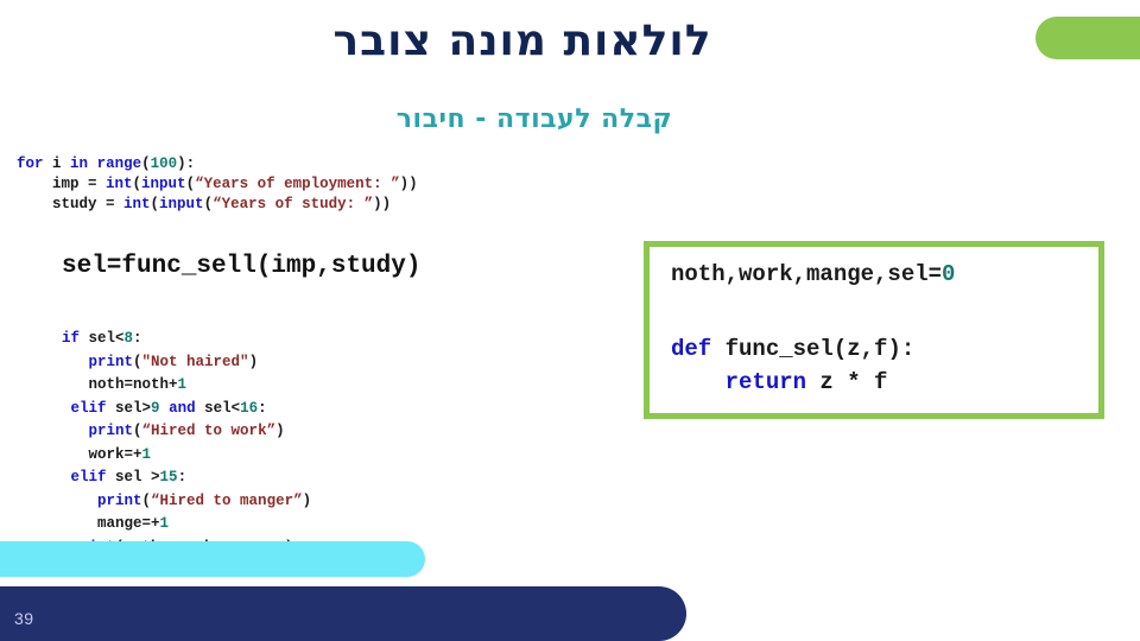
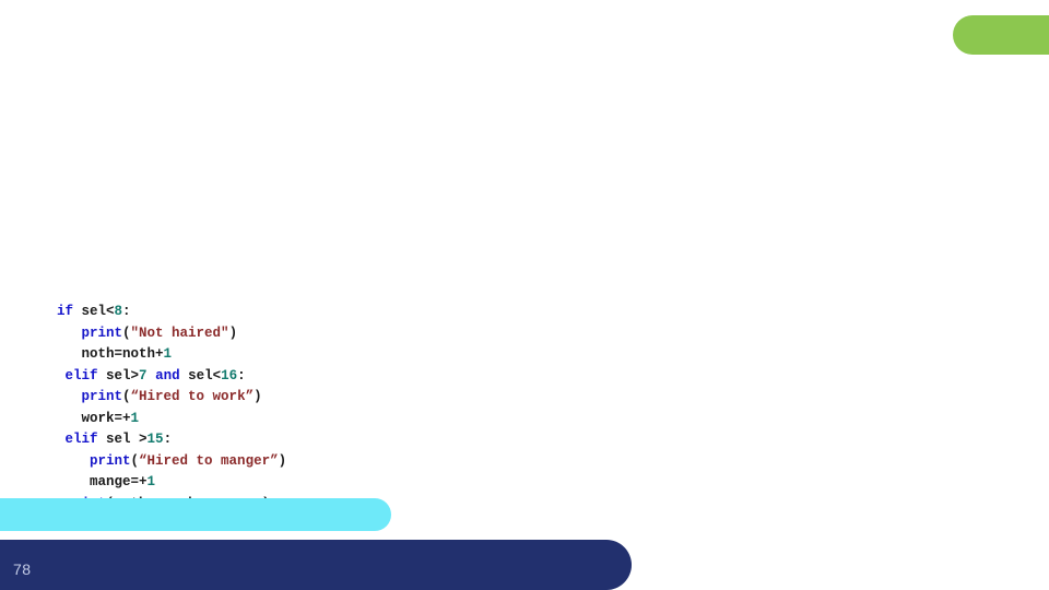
- לולאות מונה צובר
- קבלה לעבודה - חיבור
- for i in range(100): imp = int(input(“Years of employment: ”)) study = int(input(“Years of study: ”))
- sel=func_sell(imp,study)
- if sel<8: print("Not haired") noth=noth+1 elif sel>9 and sel<16: print(“Hired to work”) work=+1 elif sel >15: print(“Hired to manger”) mange=+1
+ if sel<8: print("Not haired") noth=noth+1 elif sel>7 and sel<16: print(“Hired to work”) work=+1 elif sel >15: print(“Hired to manger”) mange=+1
- noth,work,mange,sel=0
- def func_sel(z,f):
- return z * f
- 39
+ 78
